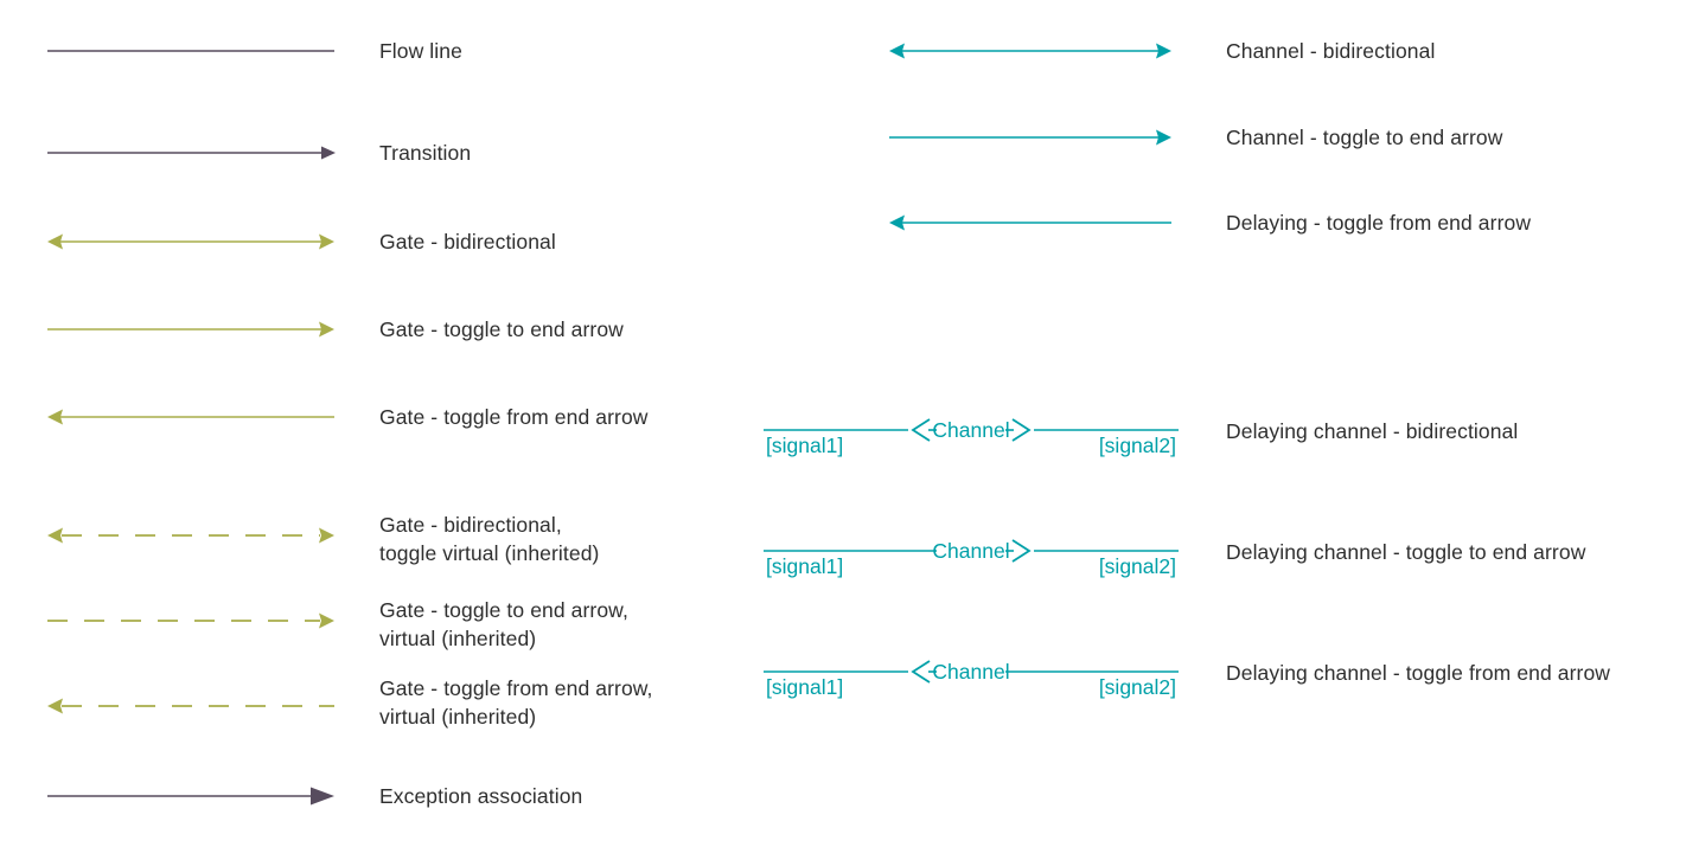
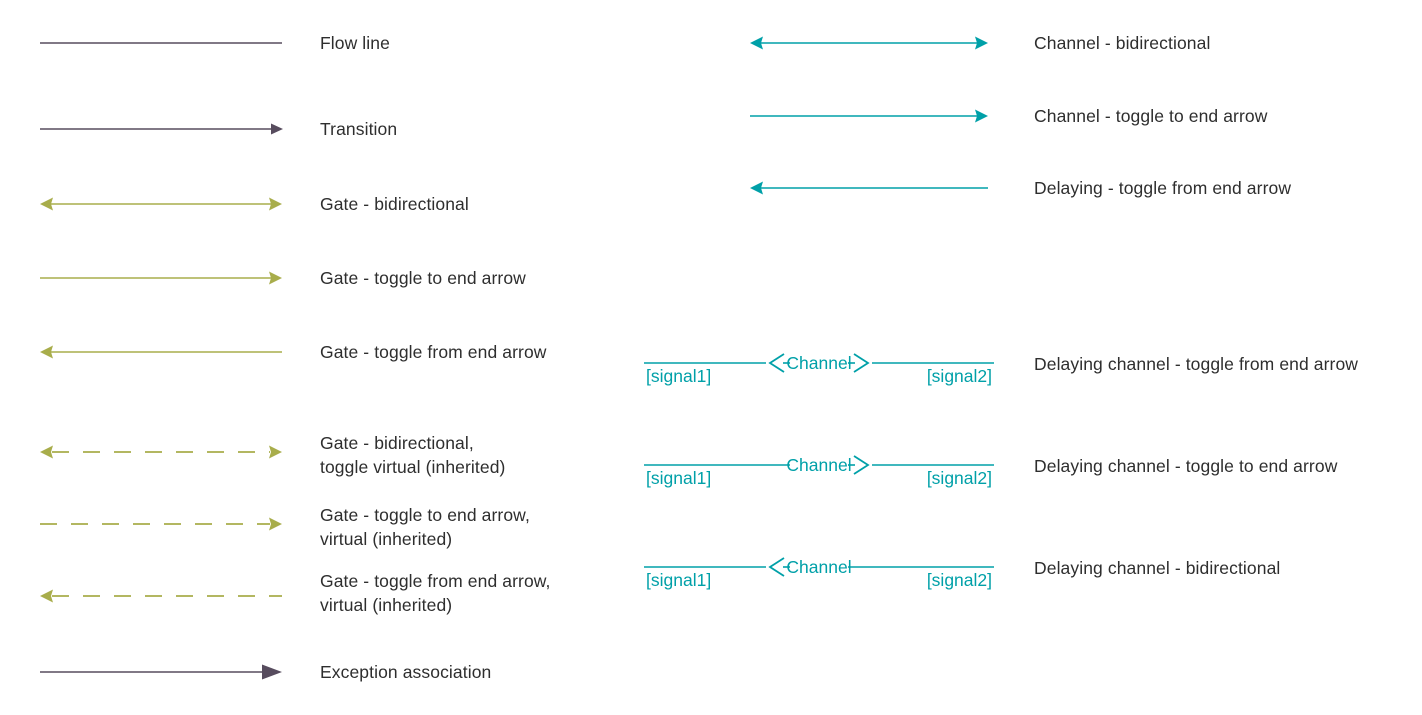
  Flow line
  Transition
  Gate - bidirectional
  Gate - toggle to end arrow
  Gate - toggle from end arrow
  Gate - bidirectional,
  toggle virtual (inherited)
  Gate - toggle to end arrow,
  virtual (inherited)
  Gate - toggle from end arrow,
  virtual (inherited)
  Exception association
  Channel - bidirectional
  Channel - toggle to end arrow
  Delaying - toggle from end arrow
  Channel
  [signal1]
  [signal2]
- Delaying channel - bidirectional
+ Delaying channel - toggle from end arrow
  Channel
  [signal1]
  [signal2]
  Delaying channel - toggle to end arrow
  Channel
  [signal1]
  [signal2]
- Delaying channel - toggle from end arrow
+ Delaying channel - bidirectional
